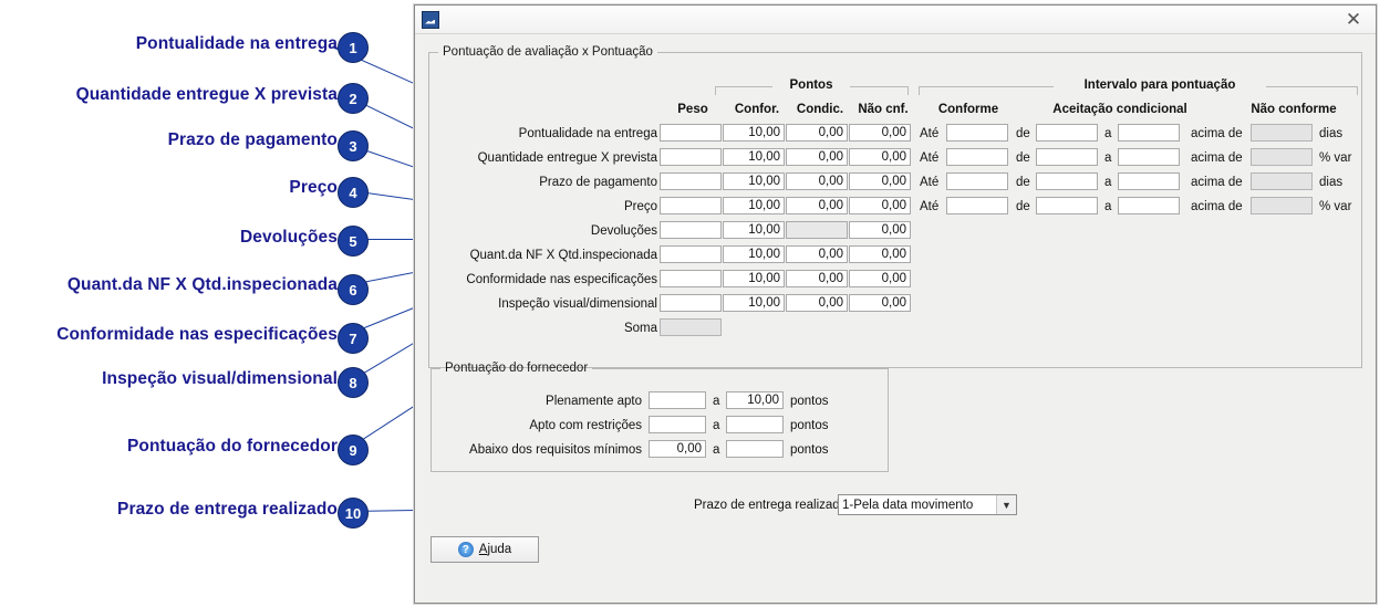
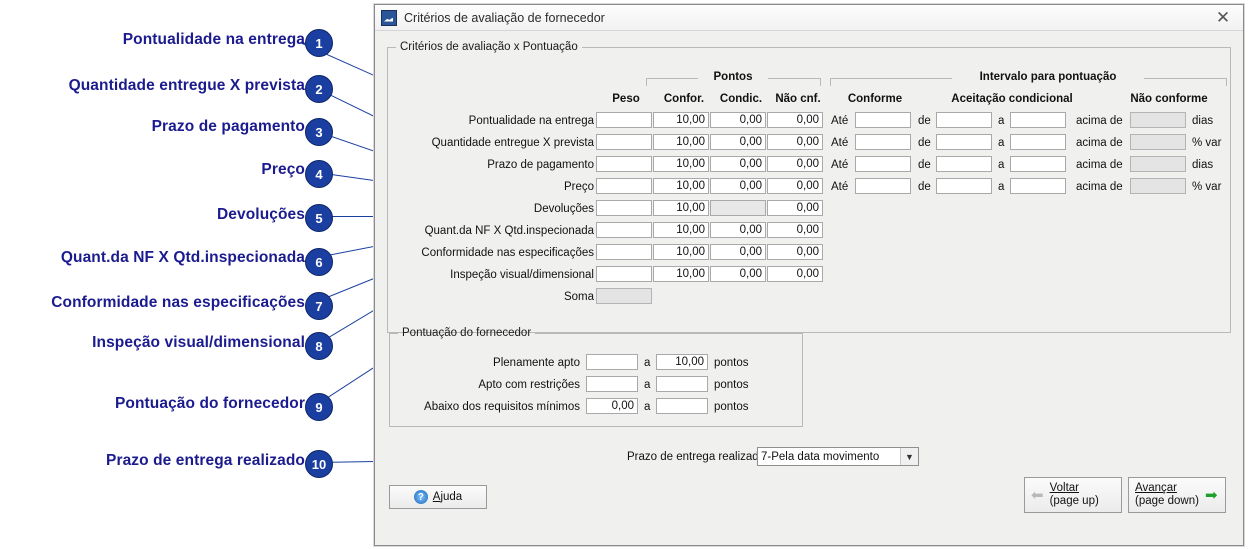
  Pontualidade na entrega
  1
  Quantidade entregue X prevista
  2
  Prazo de pagamento
  3
  Preço
  4
  Devoluções
  5
  Quant.da NF X Qtd.inspecionada
  6
  Conformidade nas especificações
  7
  Inspeção visual/dimensional
  8
  Pontuação do fornecedor
  9
  Prazo de entrega realizado
  10
+ Critérios de avaliação de fornecedor
  ✕
- Pontuação de avaliação x Pontuação
+ Critérios de avaliação x Pontuação
  Pontos
  Intervalo para pontuação
  Peso
  Confor.
  Condic.
  Não cnf.
  Conforme
  Aceitação condicional
  Não conforme
  Pontualidade na entrega
  10,00
  0,00
  0,00
  Até
  de
  a
  acima de
  dias
  Quantidade entregue X prevista
  10,00
  0,00
  0,00
  Até
  de
  a
  acima de
  % var
  Prazo de pagamento
  10,00
  0,00
  0,00
  Até
  de
  a
  acima de
  dias
  Preço
  10,00
  0,00
  0,00
  Até
  de
  a
  acima de
  % var
  Devoluções
  10,00
  0,00
  Quant.da NF X Qtd.inspecionada
  10,00
  0,00
  0,00
  Conformidade nas especificações
  10,00
  0,00
  0,00
  Inspeção visual/dimensional
  10,00
  0,00
  0,00
  Soma
  Pontuação do fornecedor
  Plenamente apto
  a
  10,00
  pontos
  Apto com restrições
  a
  pontos
  Abaixo dos requisitos mínimos
  0,00
  a
  pontos
  Prazo de entrega realizad
- 1-Pela data movimento
+ 7-Pela data movimento
  ▼
  ?
  Ajuda
+ ⬅
+ Voltar
+ (page up)
+ Avançar
+ (page down)
+ ➡
